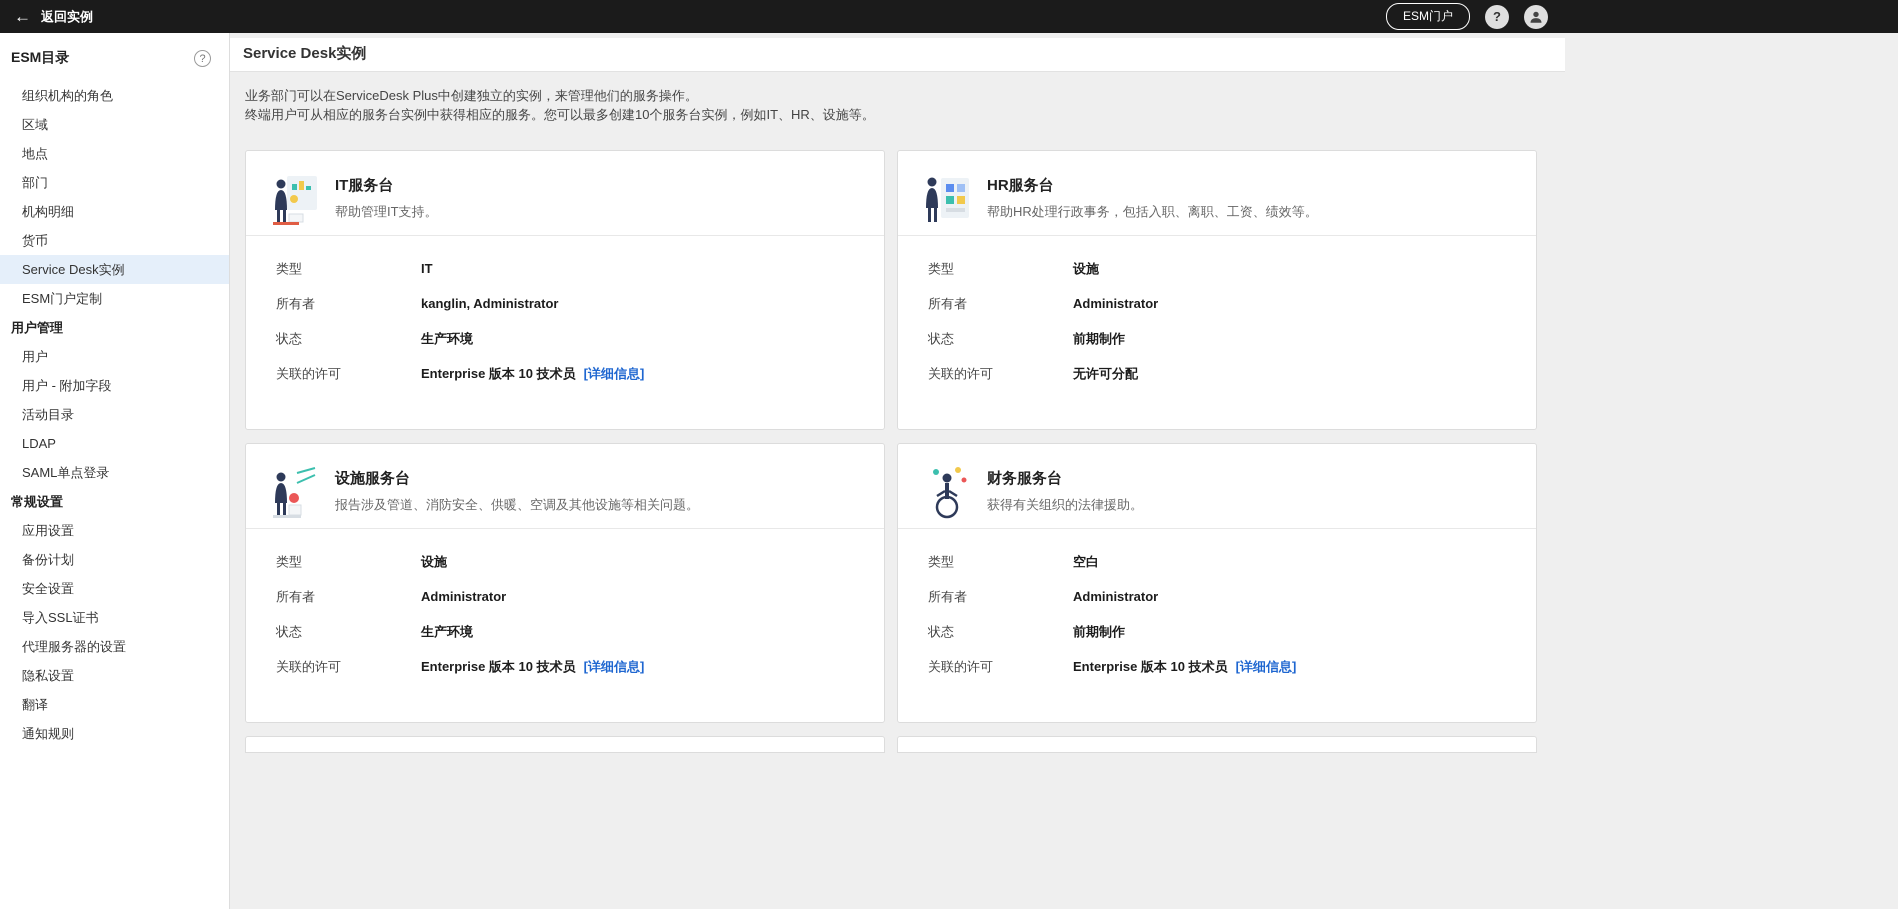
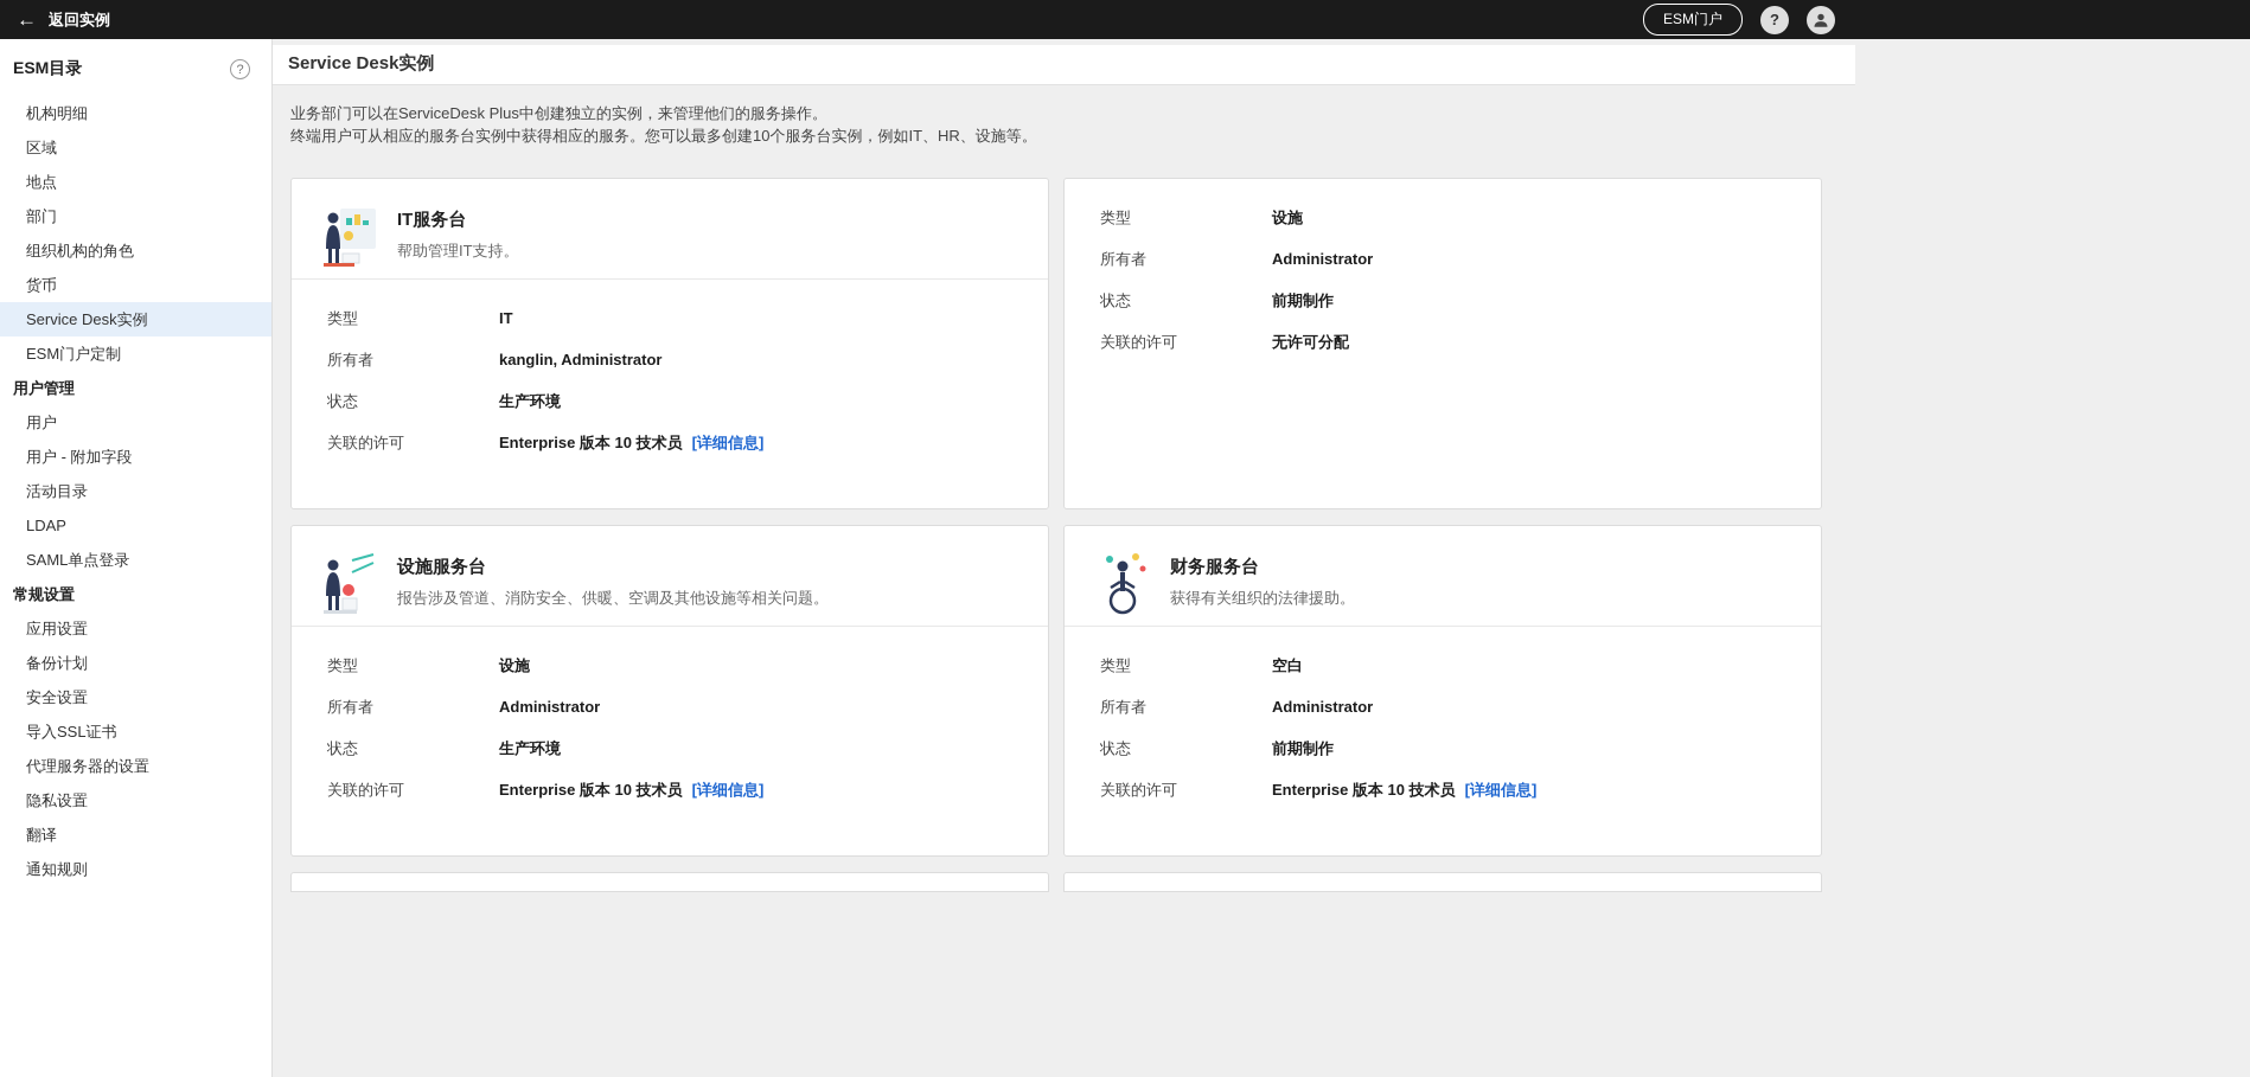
  ←
  返回实例
  ESM门户
  ?
  ESM目录
  ?
- 组织机构的角色
+ 机构明细
  区域
  地点
  部门
- 机构明细
+ 组织机构的角色
  货币
  Service Desk实例
  ESM门户定制
  用户管理
  用户
  用户 - 附加字段
  活动目录
  LDAP
  SAML单点登录
  常规设置
  应用设置
  备份计划
  安全设置
  导入SSL证书
  代理服务器的设置
  隐私设置
  翻译
  通知规则
  Service Desk实例
  业务部门可以在ServiceDesk Plus中创建独立的实例，来管理他们的服务操作。
  终端用户可从相应的服务台实例中获得相应的服务。您可以最多创建10个服务台实例，例如IT、HR、设施等。
  IT服务台
  帮助管理IT支持。
  类型
  IT
  所有者
  kanglin, Administrator
  状态
  生产环境
  关联的许可
  Enterprise 版本 10 技术员
  [详细信息]
- HR服务台
- 帮助HR处理行政事务，包括入职、离职、工资、绩效等。
  类型
  设施
  所有者
  Administrator
  状态
  前期制作
  关联的许可
  无许可分配
  设施服务台
  报告涉及管道、消防安全、供暖、空调及其他设施等相关问题。
  类型
  设施
  所有者
  Administrator
  状态
  生产环境
  关联的许可
  Enterprise 版本 10 技术员
  [详细信息]
  财务服务台
  获得有关组织的法律援助。
  类型
  空白
  所有者
  Administrator
  状态
  前期制作
  关联的许可
  Enterprise 版本 10 技术员
  [详细信息]
